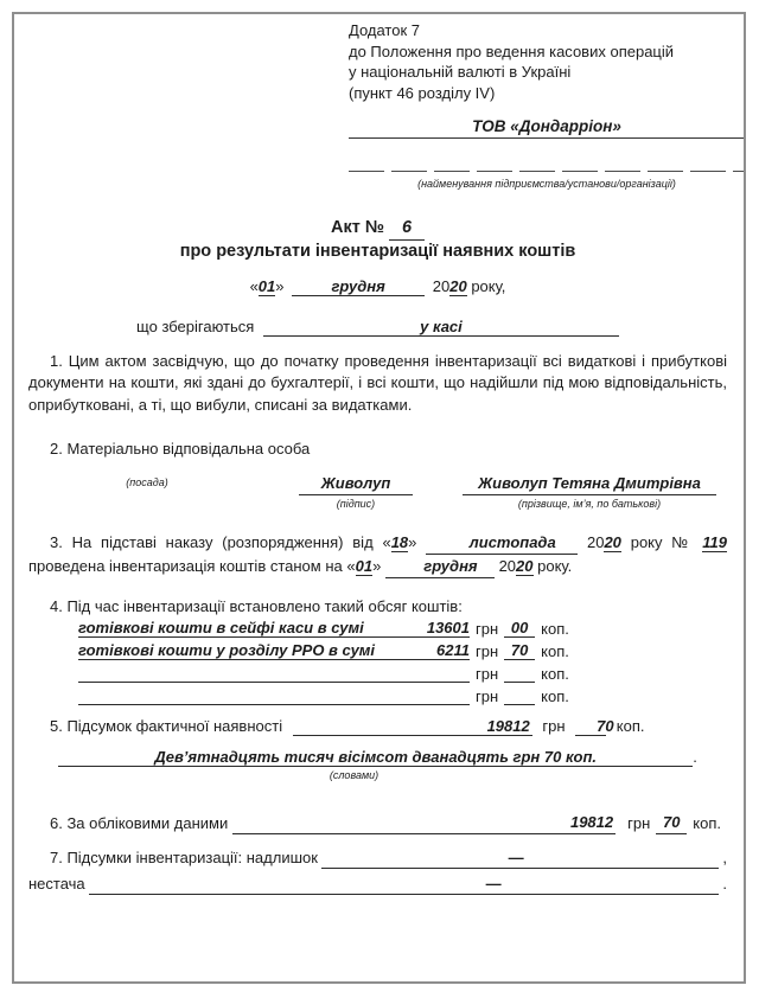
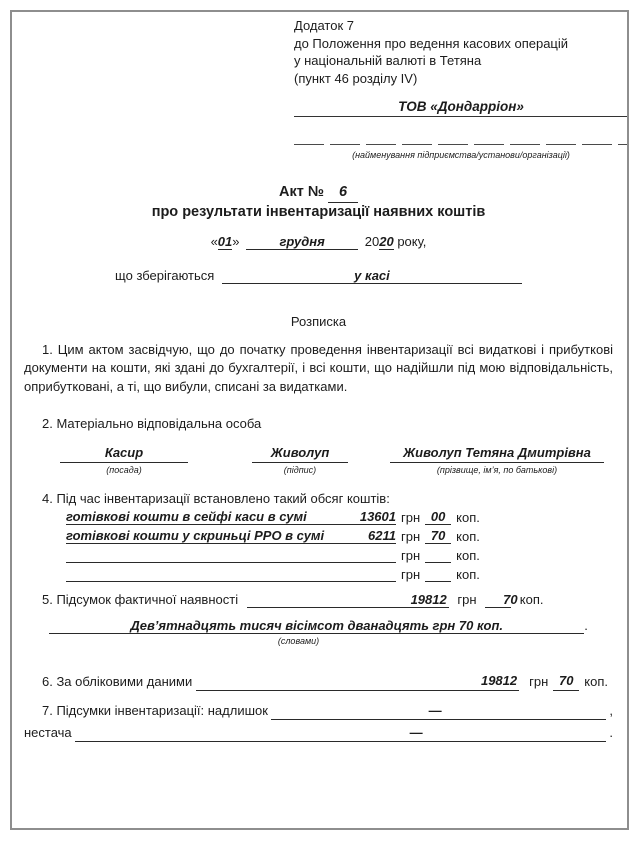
  Додаток 7
  до Положення про ведення касових операцій
- у національній валюті в Україні
+ у національній валюті в Тетяна
  (пункт 46 розділу IV)
  ТОВ «Дондарріон»
  (найменування підприємства/установи/організації)
  Акт № 6
  про результати інвентаризації наявних коштів
  «01» грудня 2020 року,
  що зберігаються у касі
+ Розписка
  1. Цим актом засвідчую, що до початку проведення інвентаризації всі видаткові і прибуткові документи на кошти, які здані до бухгалтерії, і всі кошти, що надійшли під мою відповідальність, оприбутковані, а ті, що вибули, списані за видатками.
  2. Матеріально відповідальна особа
+ Касир
  (посада)
  Живолуп
  (підпис)
  Живолуп Тетяна Дмитрівна
  (прізвище, ім’я, по батькові)
- 3. На підставі наказу (розпорядження) від «18» листопада 2020 року № 119 проведена інвентаризація коштів станом на «01» грудня 2020 року.
  4. Під час інвентаризації встановлено такий обсяг коштів:
  готівкові кошти в сейфі каси в сумі
  13601
  грн
  00
  коп.
- готівкові кошти у розділу РРО в сумі
+ готівкові кошти у скриньці РРО в сумі
  6211
  грн
  70
  коп.
  грн
  коп.
  грн
  коп.
  5. Підсумок фактичної наявності 19812 грн 70 коп.
  Дев’ятнадцять тисяч вісімсот дванадцять грн 70 коп. .
  (словами)
  6. За обліковими даними
  19812
  грн
  70
  коп.
  7. Підсумки інвентаризації: надлишок
  —
  ,
  нестача
  —
  .
